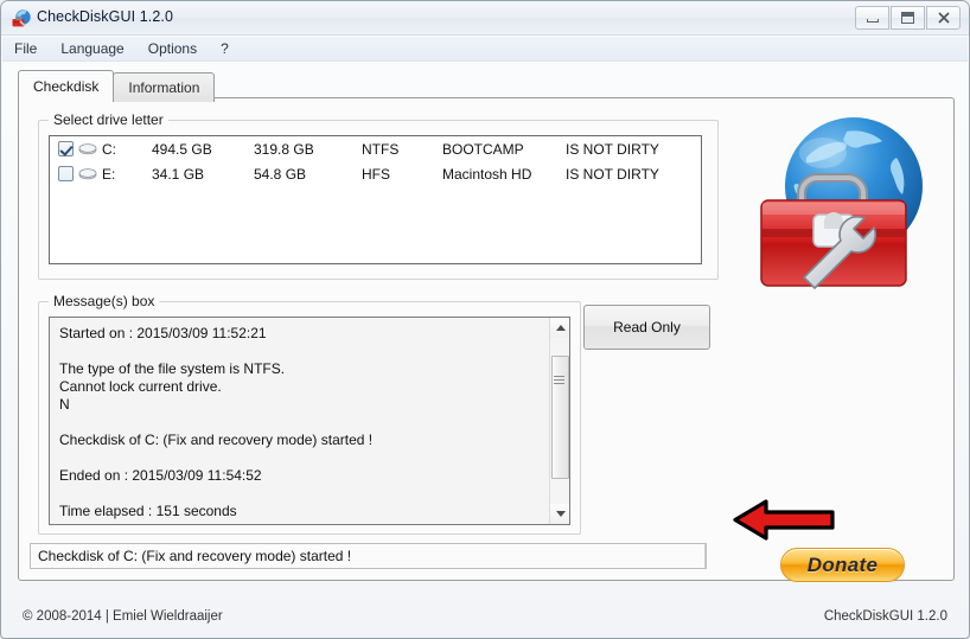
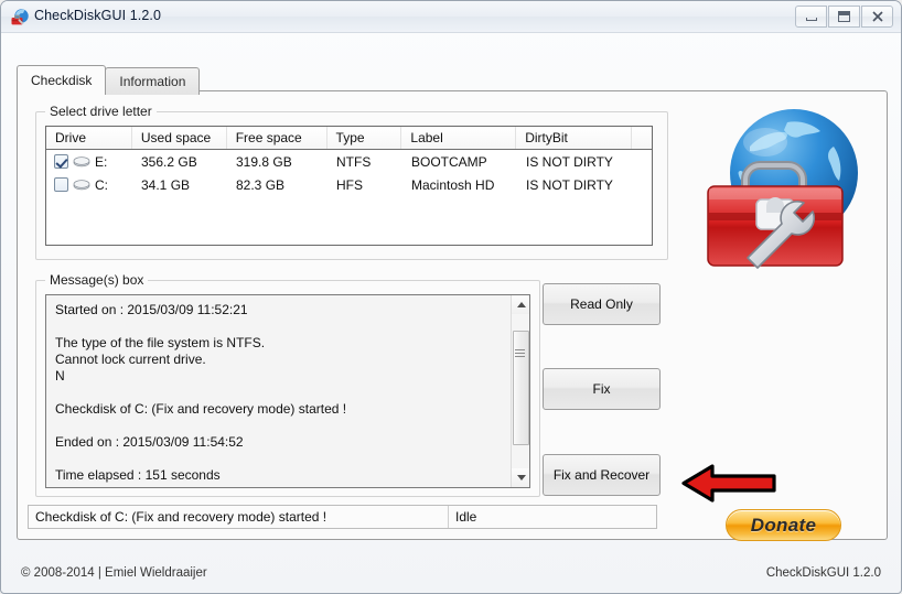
  CheckDiskGUI 1.2.0
- File
- Language
- Options
- ?
  Checkdisk
  Information
  Select drive letter
+ Drive
+ Used space
+ Free space
+ Type
+ Label
+ DirtyBit
- C:
+ E:
- 494.5 GB
+ 356.2 GB
  319.8 GB
  NTFS
  BOOTCAMP
  IS NOT DIRTY
- E:
+ C:
  34.1 GB
- 54.8 GB
+ 82.3 GB
  HFS
  Macintosh HD
  IS NOT DIRTY
  Message(s) box
  Started on : 2015/03/09 11:52:21
  The type of the file system is NTFS.
  Cannot lock current drive.
  N
  Checkdisk of C: (Fix and recovery mode) started !
  Ended on : 2015/03/09 11:54:52
  Time elapsed : 151 seconds
  Read Only
+ Fix
+ Fix and Recover
  Checkdisk of C: (Fix and recovery mode) started !
+ Idle
  Donate
  © 2008-2014 | Emiel Wieldraaijer
  CheckDiskGUI 1.2.0
